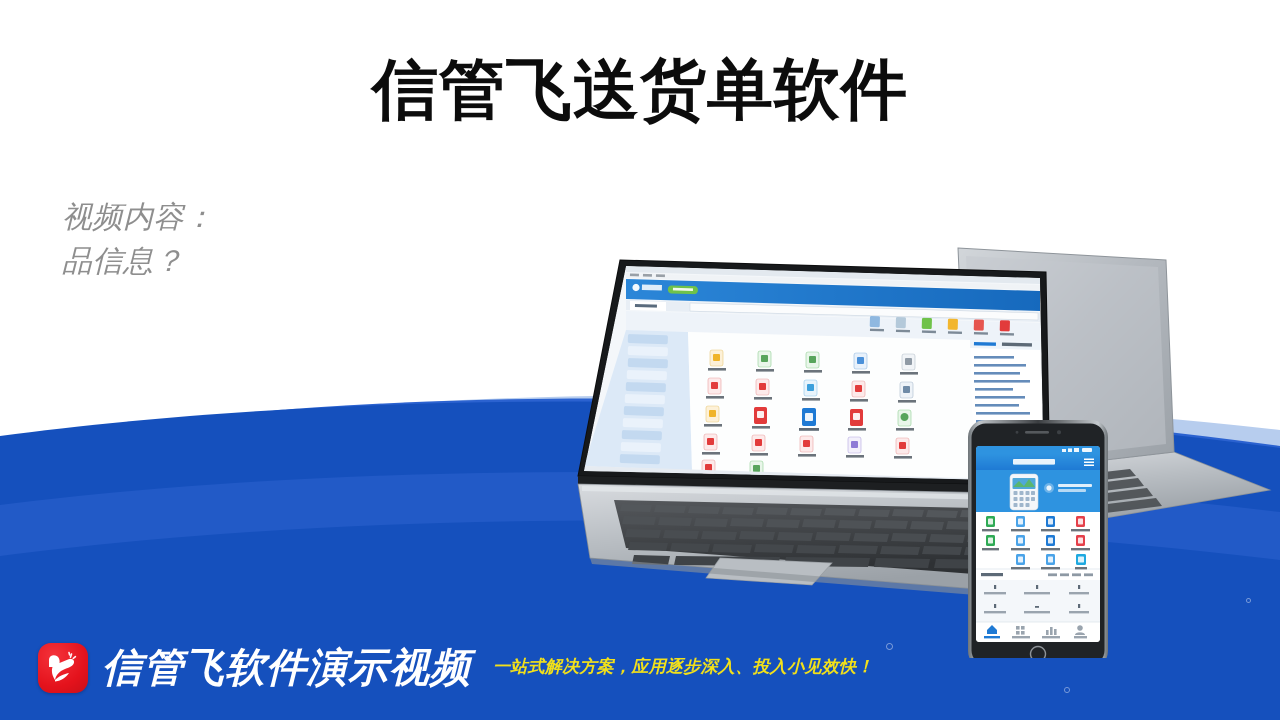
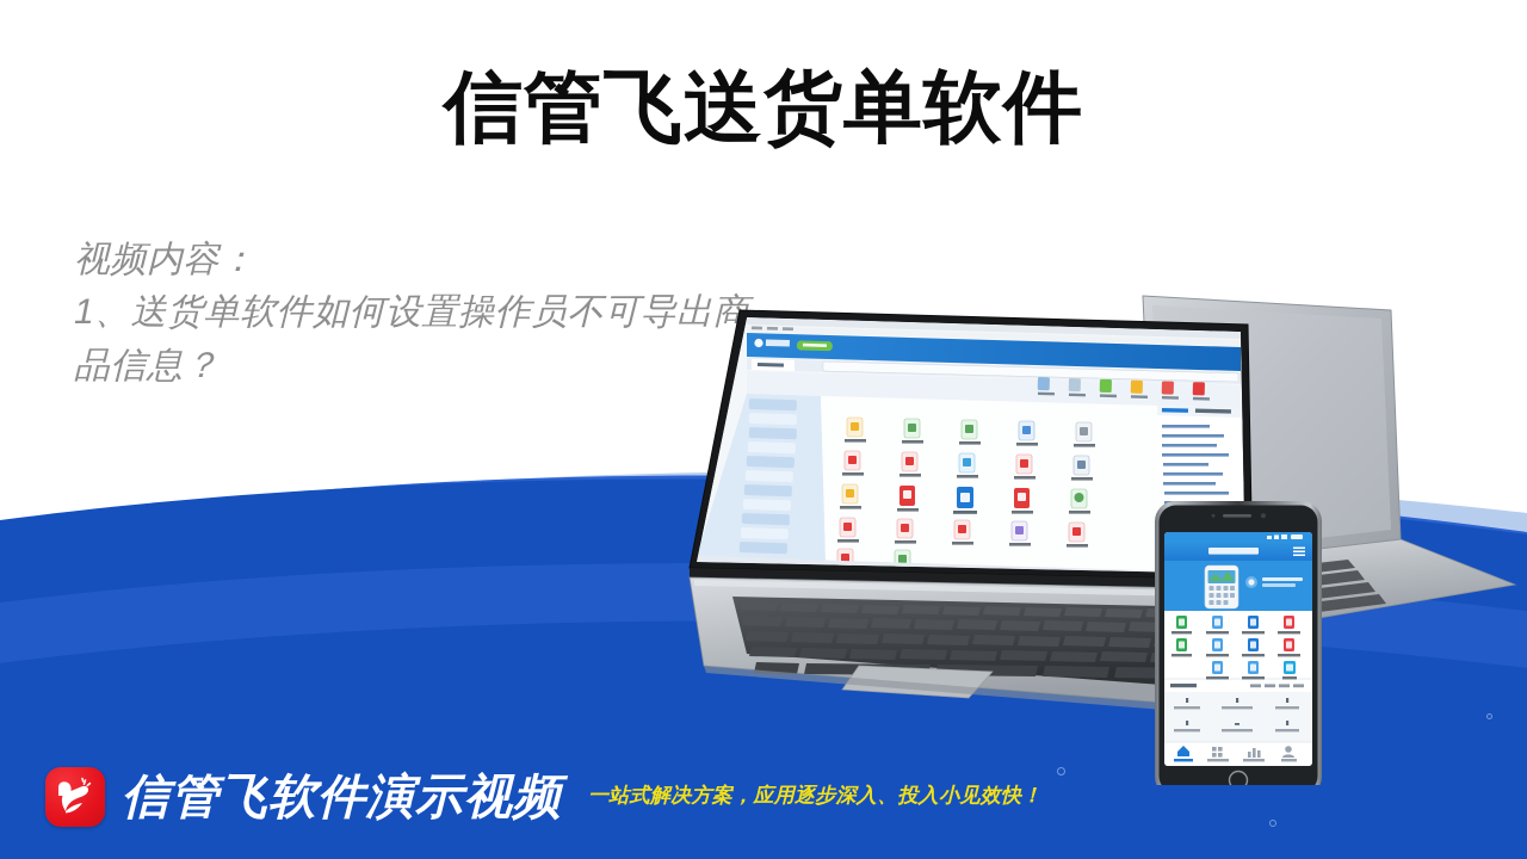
  信管飞送货单软件
  视频内容：
+ 1、送货单软件如何设置操作员不可导出商
  品信息？
  信管飞软件演示视频
  一站式解决方案，应用逐步深入、投入小见效快！
